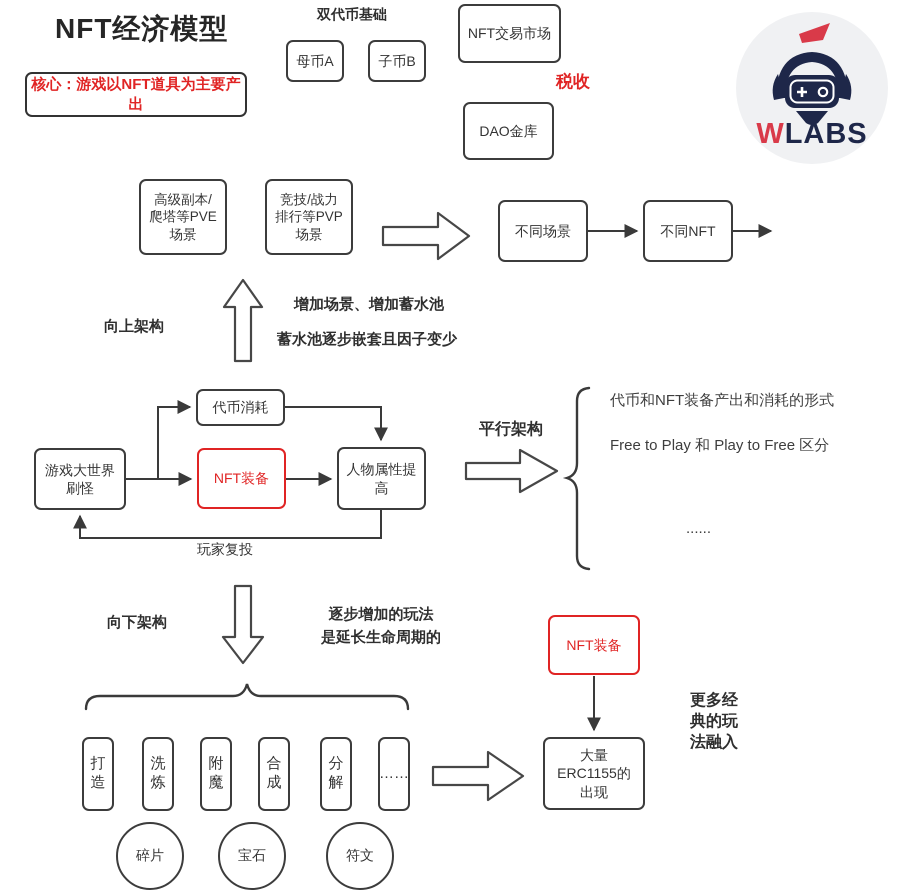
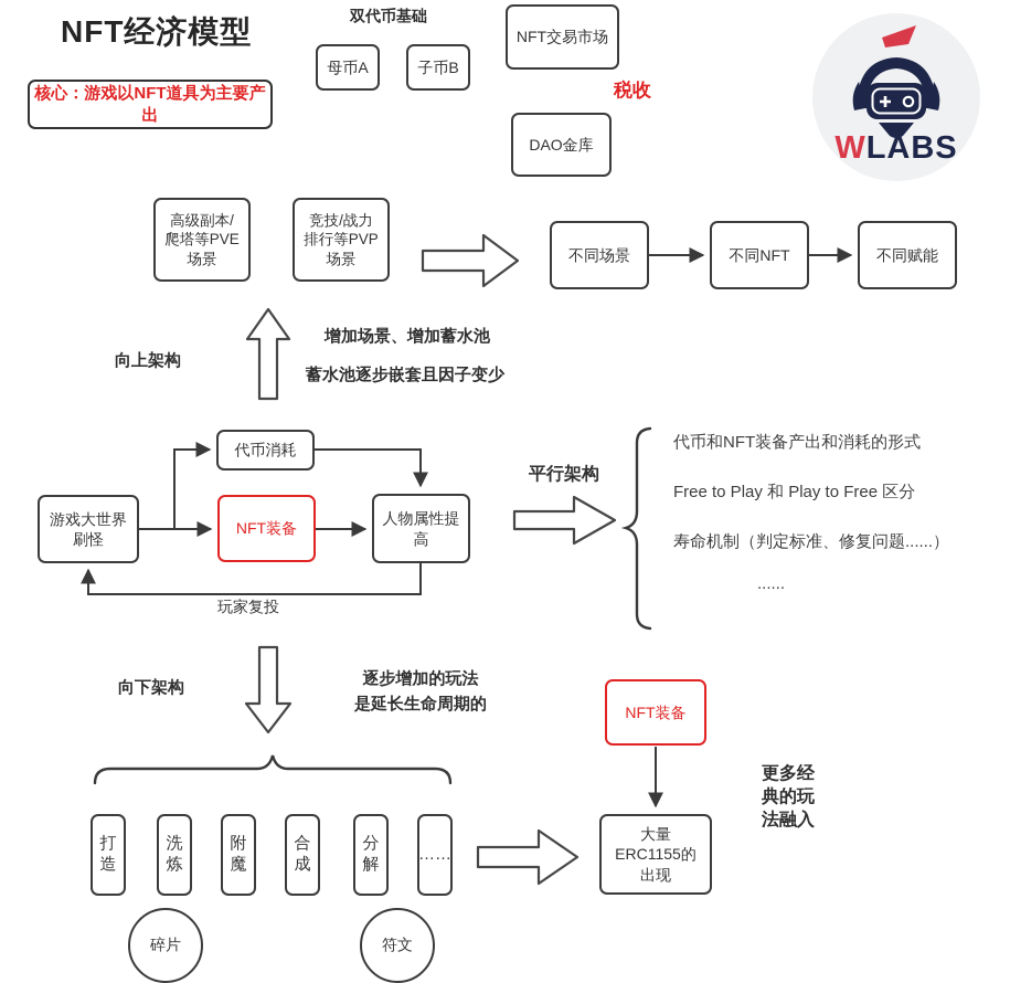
  NFT经济模型
  核心：游戏以NFT道具为主要产出
  双代币基础
  母币A
  子币B
  NFT交易市场
  税收
  DAO金库
  WLABS
  高级副本/
  爬塔等PVE
  场景
  竞技/战力
  排行等PVP
  场景
  不同场景
  不同NFT
+ 不同赋能
  向上架构
  增加场景、增加蓄水池
  蓄水池逐步嵌套且因子变少
  游戏大世界
  刷怪
  代币消耗
  NFT装备
  人物属性提
  高
  玩家复投
  平行架构
  代币和NFT装备产出和消耗的形式
  Free to Play 和 Play to Free 区分
+ 寿命机制（判定标准、修复问题......）
  ......
  向下架构
  逐步增加的玩法
  是延长生命周期的
  打造
  洗炼
  附魔
  合成
  分解
  ……
  碎片
- 宝石
  符文
  NFT装备
  大量
  ERC1155的
  出现
  更多经
  典的玩
  法融入
